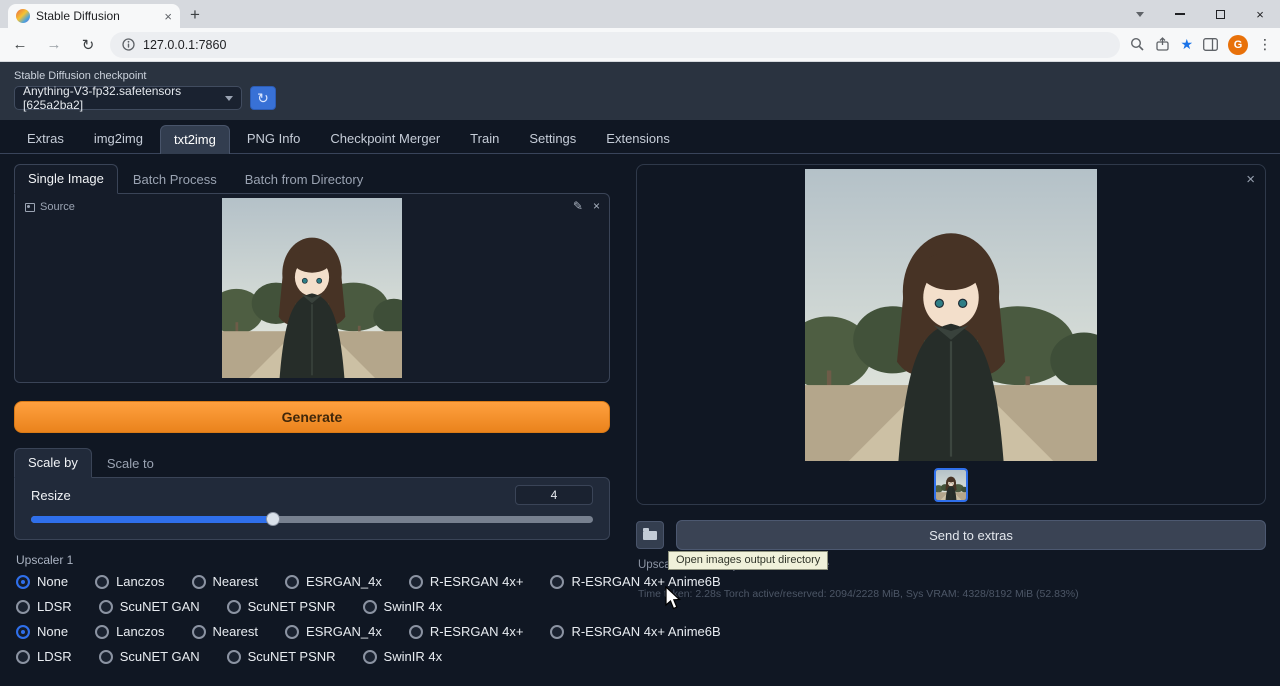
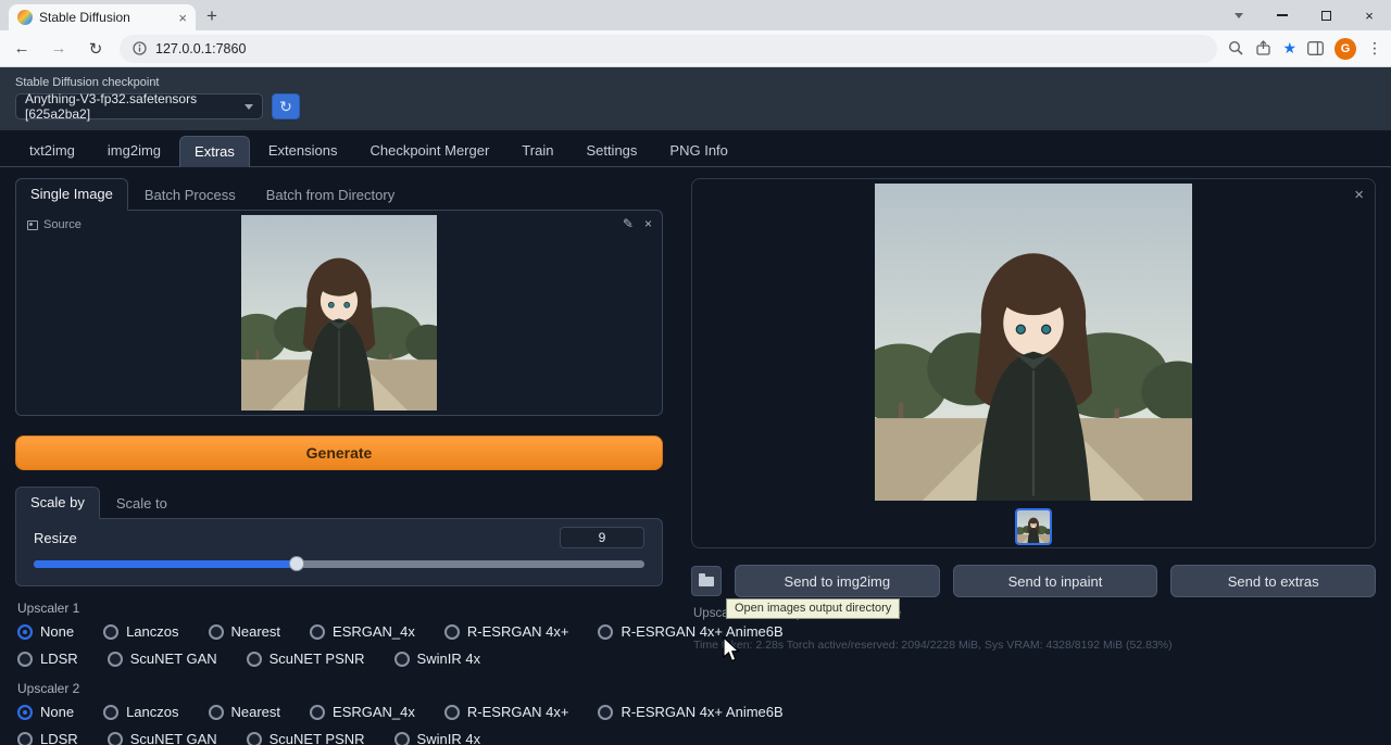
  Stable Diffusion
  ×
  +
  ×
  ←
  →
  ↻
  127.0.0.1:7860
  ★
  G
  ⋮
  Stable Diffusion checkpoint
  Anything-V3-fp32.safetensors [625a2ba2]
  ↻
- Extras
+ txt2img
  img2img
- txt2img
+ Extras
- PNG Info
+ Extensions
  Checkpoint Merger
  Train
  Settings
- Extensions
+ PNG Info
  Single Image
  Batch Process
  Batch from Directory
  Source
  ✎
  ×
  Generate
  Scale by
  Scale to
  Resize
- 4
+ 9
  Upscaler 1
  None
  Lanczos
  Nearest
  ESRGAN_4x
  R-ESRGAN 4x+
  R-ESRGAN 4x+ Anime6B
  LDSR
  ScuNET GAN
  ScuNET PSNR
  SwinIR 4x
+ Upscaler 2
  None
  Lanczos
  Nearest
  ESRGAN_4x
  R-ESRGAN 4x+
  R-ESRGAN 4x+ Anime6B
  LDSR
  ScuNET GAN
  ScuNET PSNR
  SwinIR 4x
  ×
+ Send to img2img
+ Send to inpaint
  Send to extras
  Time tken: 2.28s Torch active/reserved: 2094/2228 MiB, Sys VRAM: 4328/8192 MiB (52.83%)
  Open images output directory
